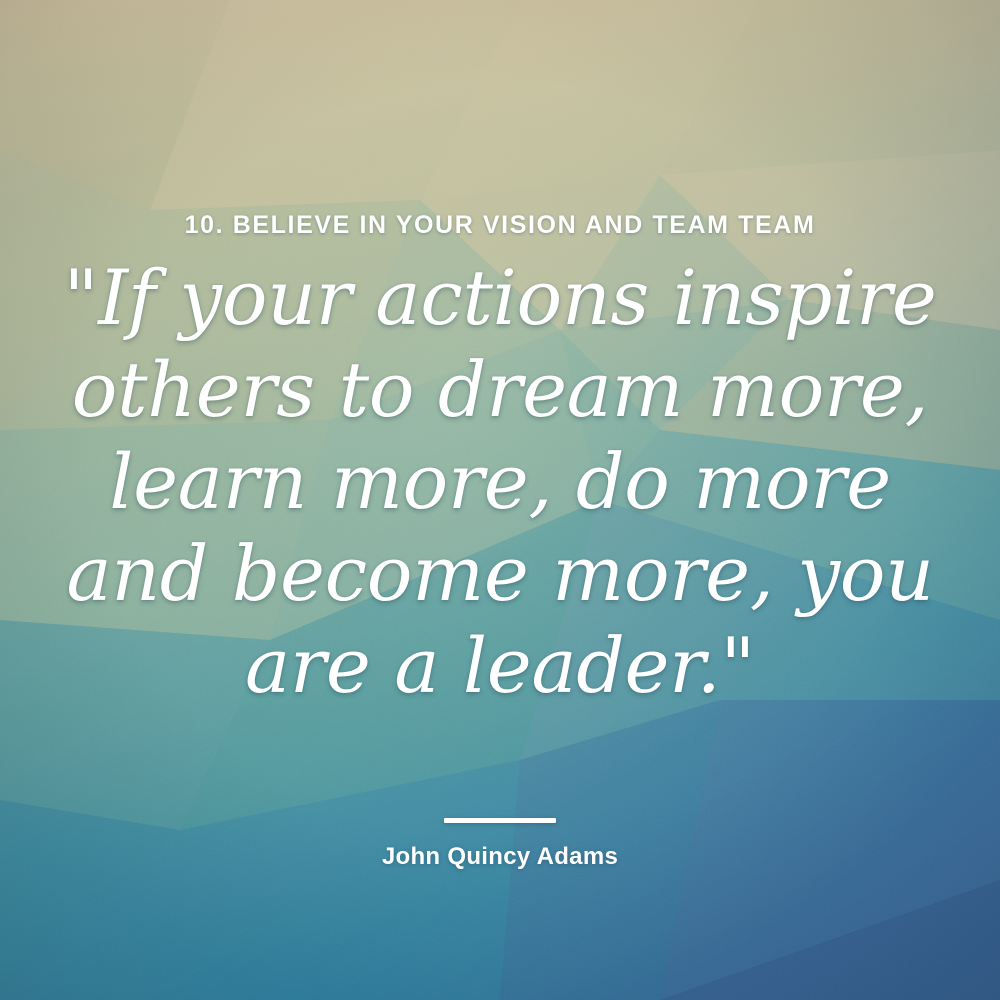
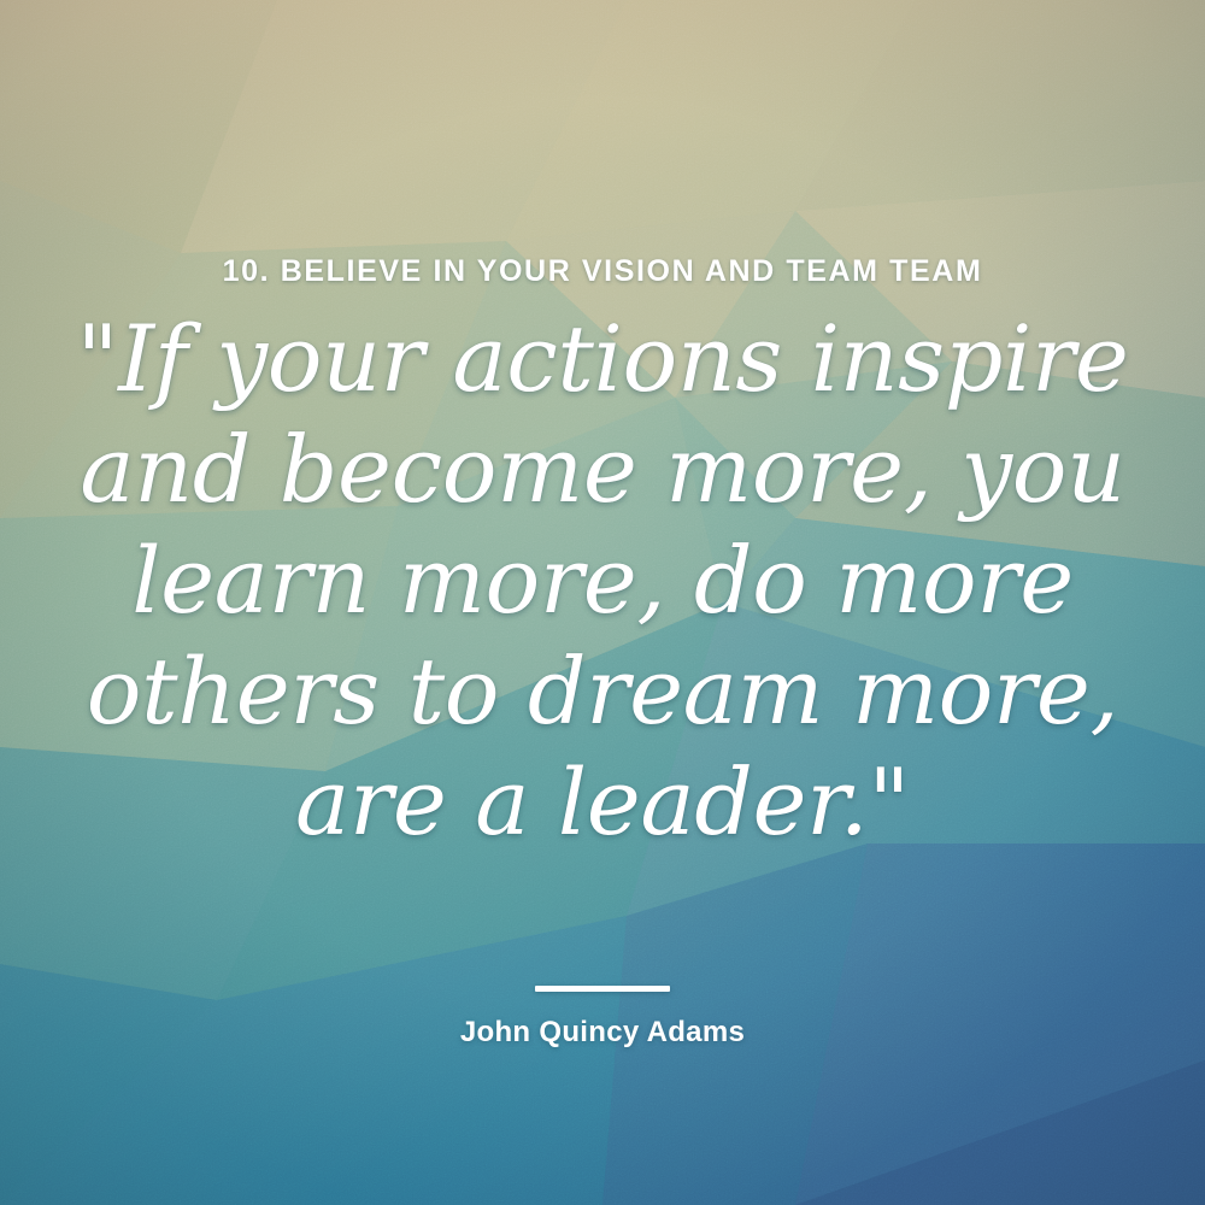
  10. BELIEVE IN YOUR VISION AND TEAM TEAM
  "If your actions inspire
- others to dream more,
+ and become more, you
  learn more, do more
- and become more, you
+ others to dream more,
  are a leader."
  John Quincy Adams
